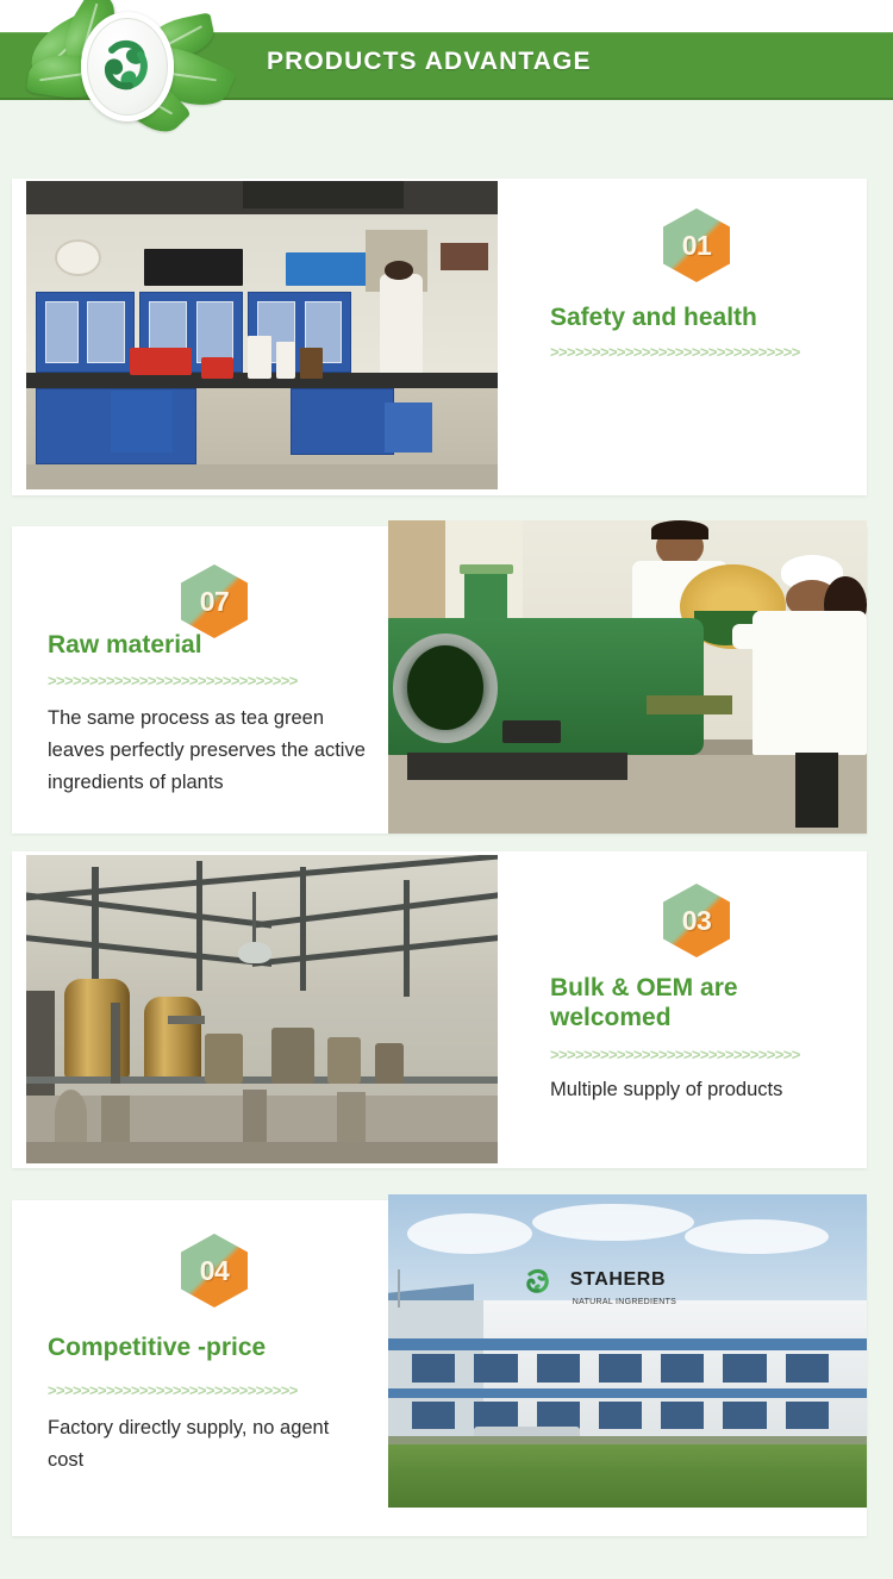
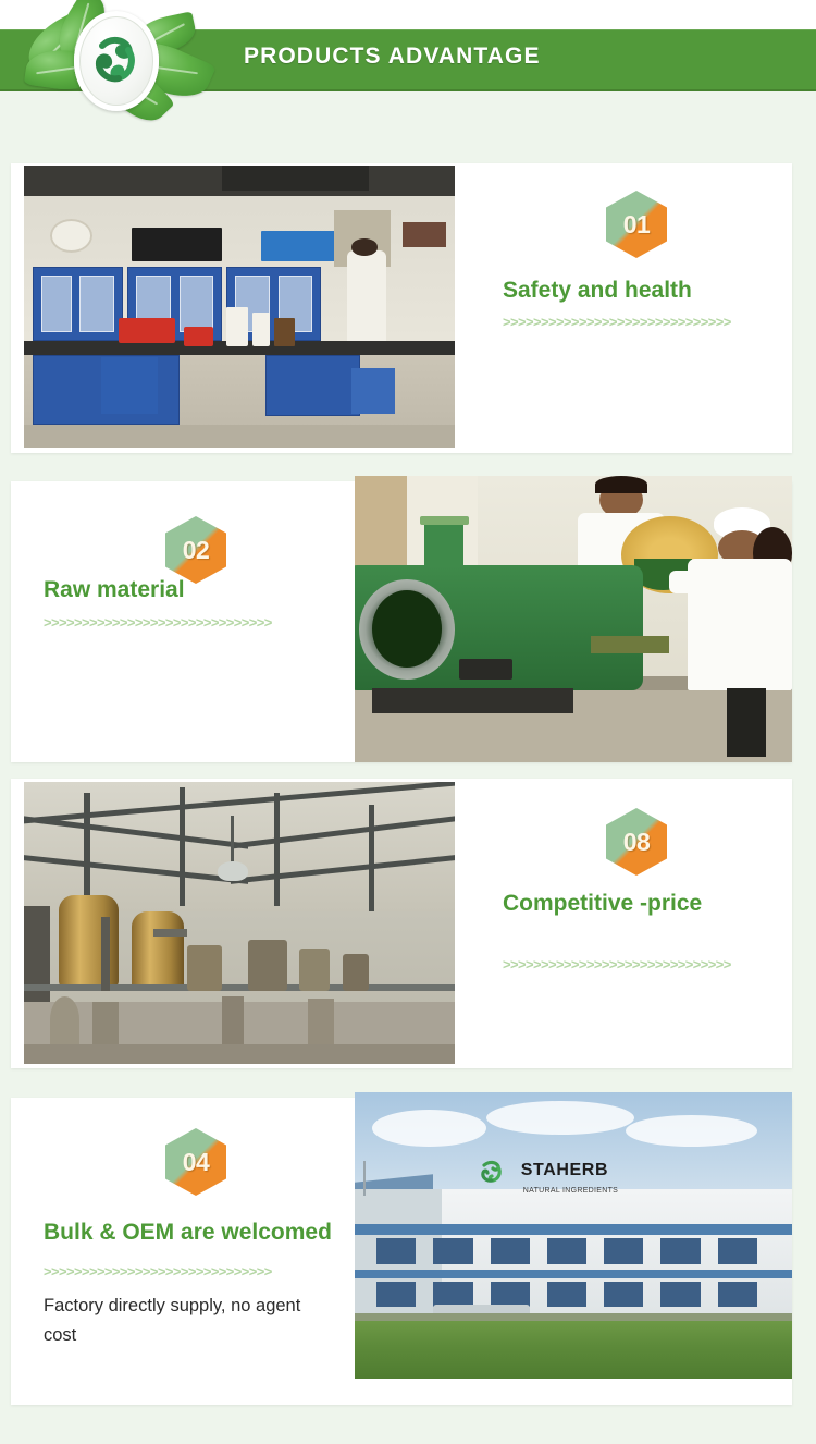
  PRODUCTS ADVANTAGE
  01
  Safety and health
  >>>>>>>>>>>>>>>>>>>>>>>>>>>>>>
- 07
+ 02
  Raw material
  >>>>>>>>>>>>>>>>>>>>>>>>>>>>>>
- The same process as tea green leaves perfectly preserves the active ingredients of plants
- 03
+ 08
- Bulk & OEM are welcomed
+ Competitive -price
  >>>>>>>>>>>>>>>>>>>>>>>>>>>>>>
- Multiple supply of products
  STAHERB
  04
- Competitive -price
+ Bulk & OEM are welcomed
  >>>>>>>>>>>>>>>>>>>>>>>>>>>>>>
  Factory directly supply, no agent cost
